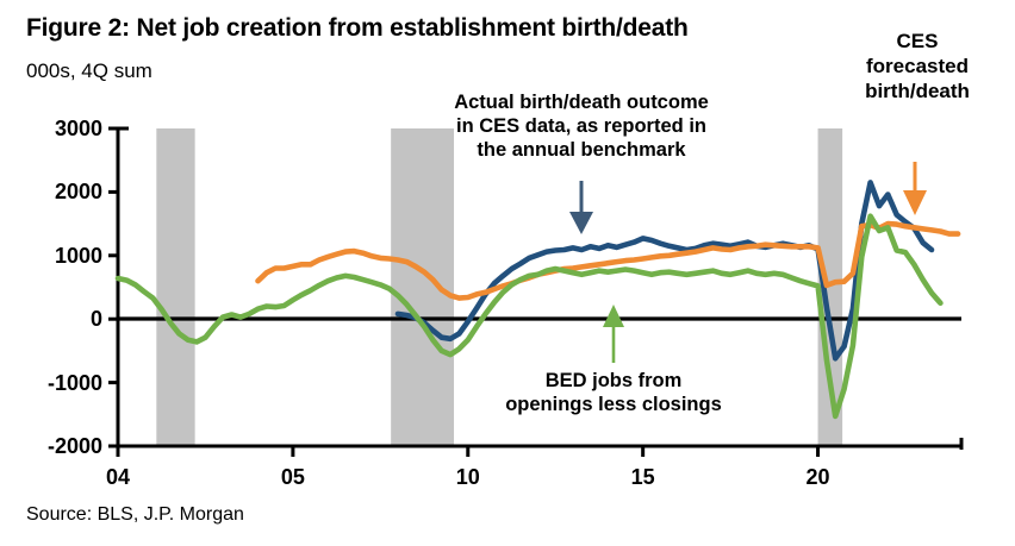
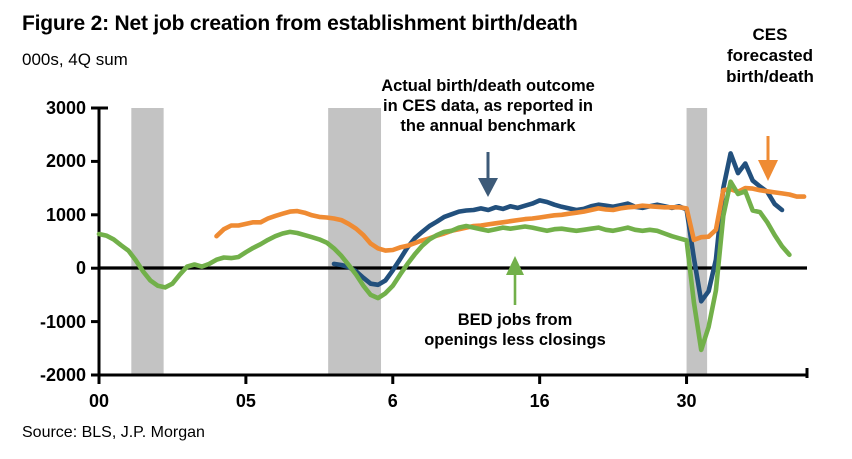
  Figure 2: Net job creation from establishment birth/death
  000s, 4Q sum
  Source: BLS, J.P. Morgan
  Actual birth/death outcome
  in CES data, as reported in
  the annual benchmark
  BED jobs from
  openings less closings
  CES
  forecasted
  birth/death
  -2000
  -1000
  0
  1000
  2000
  3000
- 04
+ 00
  05
- 10
+ 6
- 15
+ 16
- 20
+ 30
